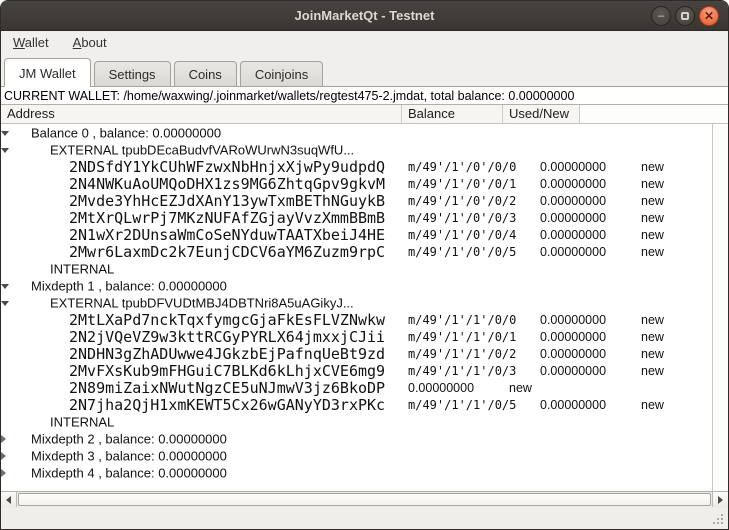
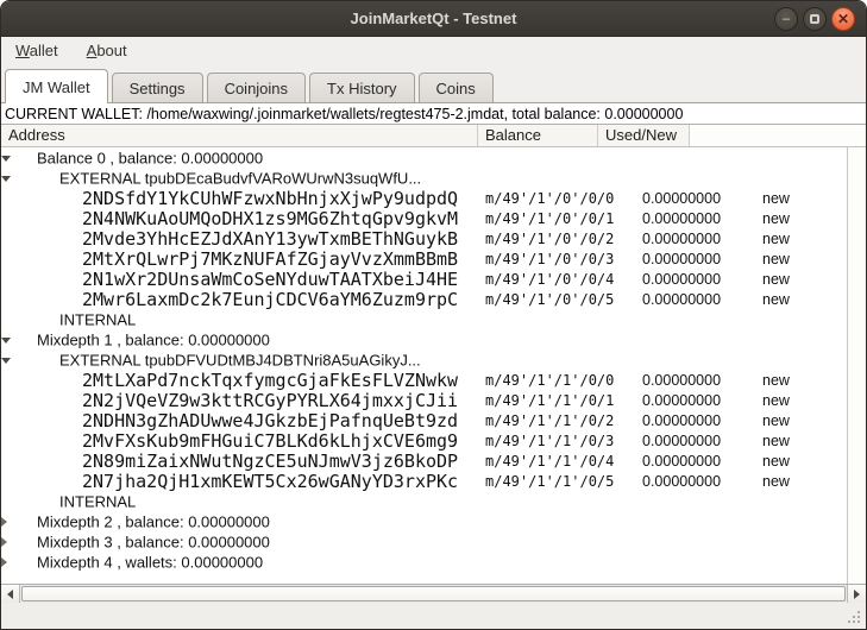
  JoinMarketQt - Testnet
  –
  ✕
  Wallet
  About
  JM Wallet
  Settings
- Coins
+ Coinjoins
+ Tx History
- Coinjoins
+ Coins
  CURRENT WALLET: /home/waxwing/.joinmarket/wallets/regtest475-2.jmdat, total balance: 0.00000000
  Address
  Balance
  Used/New
  Balance 0 , balance: 0.00000000
  EXTERNAL tpubDEcaBudvfVARoWUrwN3suqWfU...
  2NDSfdY1YkCUhWFzwxNbHnjxXjwPy9udpdQ
  m/49'/1'/0'/0/0
  0.00000000
  new
  2N4NWKuAoUMQoDHX1zs9MG6ZhtqGpv9gkvM
  m/49'/1'/0'/0/1
  0.00000000
  new
  2Mvde3YhHcEZJdXAnY13ywTxmBEThNGuykB
  m/49'/1'/0'/0/2
  0.00000000
  new
  2MtXrQLwrPj7MKzNUFAfZGjayVvzXmmBBmB
  m/49'/1'/0'/0/3
  0.00000000
  new
  2N1wXr2DUnsaWmCoSeNYduwTAATXbeiJ4HE
  m/49'/1'/0'/0/4
  0.00000000
  new
  2Mwr6LaxmDc2k7EunjCDCV6aYM6Zuzm9rpC
  m/49'/1'/0'/0/5
  0.00000000
  new
  INTERNAL
  Mixdepth 1 , balance: 0.00000000
  EXTERNAL tpubDFVUDtMBJ4DBTNri8A5uAGikyJ...
  2MtLXaPd7nckTqxfymgcGjaFkEsFLVZNwkw
  m/49'/1'/1'/0/0
  0.00000000
  new
  2N2jVQeVZ9w3kttRCGyPYRLX64jmxxjCJii
  m/49'/1'/1'/0/1
  0.00000000
  new
  2NDHN3gZhADUwwe4JGkzbEjPafnqUeBt9zd
  m/49'/1'/1'/0/2
  0.00000000
  new
  2MvFXsKub9mFHGuiC7BLKd6kLhjxCVE6mg9
  m/49'/1'/1'/0/3
  0.00000000
  new
  2N89miZaixNWutNgzCE5uNJmwV3jz6BkoDP
+ m/49'/1'/1'/0/4
  0.00000000
  new
  2N7jha2QjH1xmKEWT5Cx26wGANyYD3rxPKc
  m/49'/1'/1'/0/5
  0.00000000
  new
  INTERNAL
  Mixdepth 2 , balance: 0.00000000
  Mixdepth 3 , balance: 0.00000000
- Mixdepth 4 , balance: 0.00000000
+ Mixdepth 4 , wallets: 0.00000000
